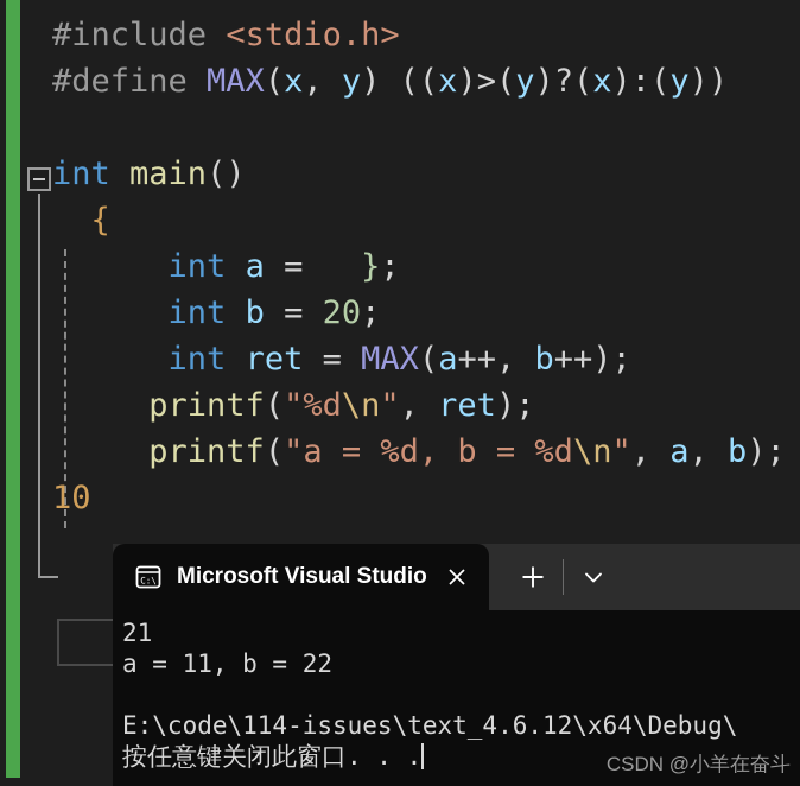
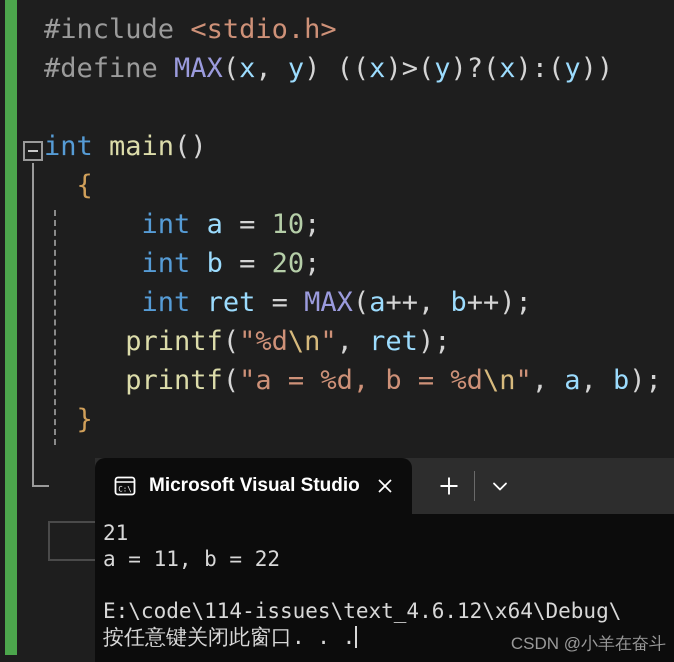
  #include <stdio.h>
  #define MAX(x, y) ((x)>(y)?(x):(y))
  int main()
  {
- int a = };
+ int a = 10;
  int b = 20;
  int ret = MAX(a++, b++);
  printf("%d\n", ret);
  printf("a = %d, b = %d\n", a, b);
- 10
+ }
  C:\
  Microsoft Visual Studio
  21
  a = 11, b = 22
  E:\code\114-issues\text_4.6.12\x64\Debug\
  按任意键关闭此窗口. . .
  CSDN @小羊在奋斗
